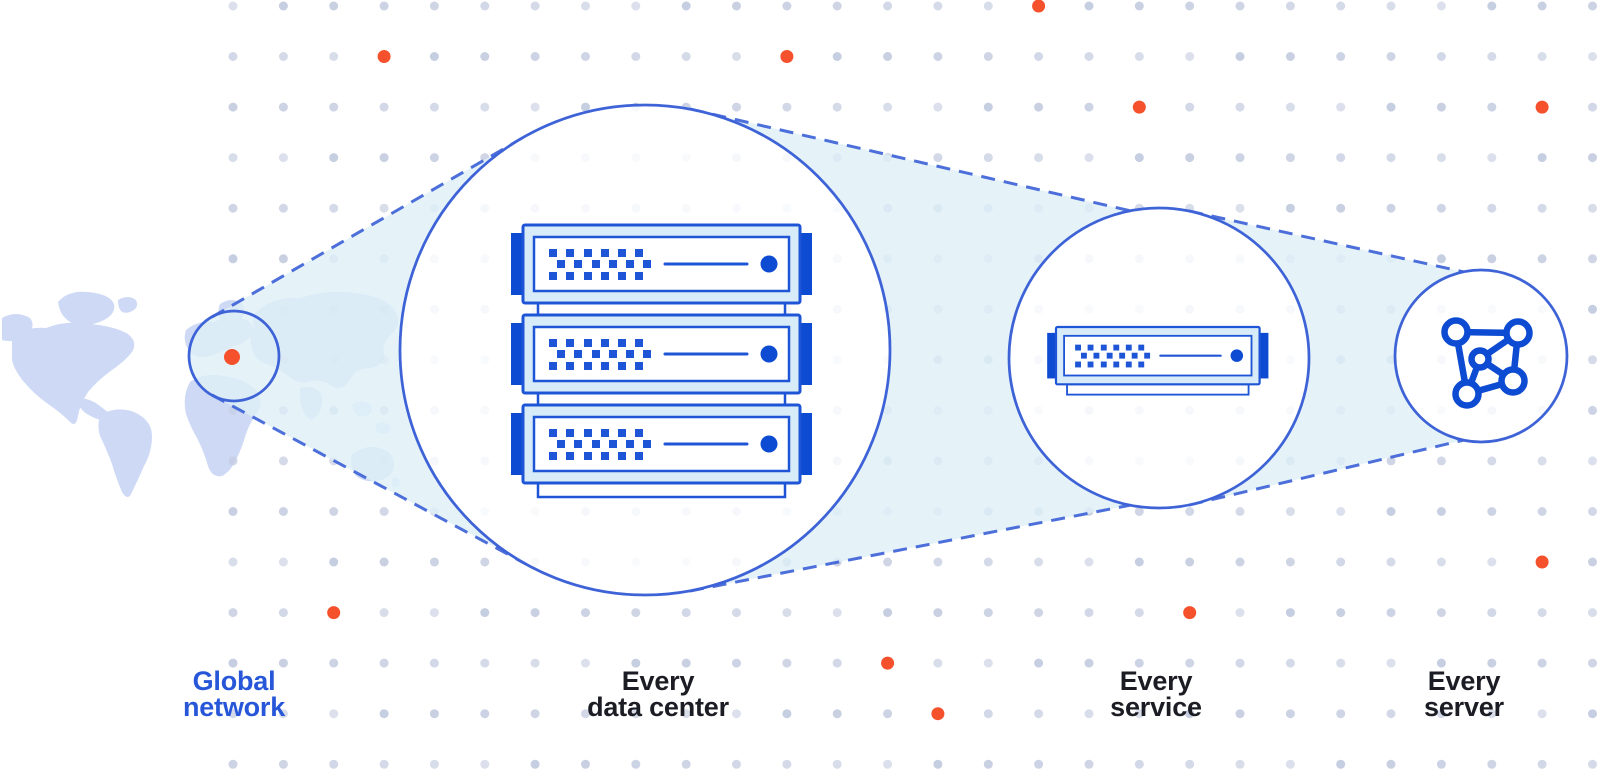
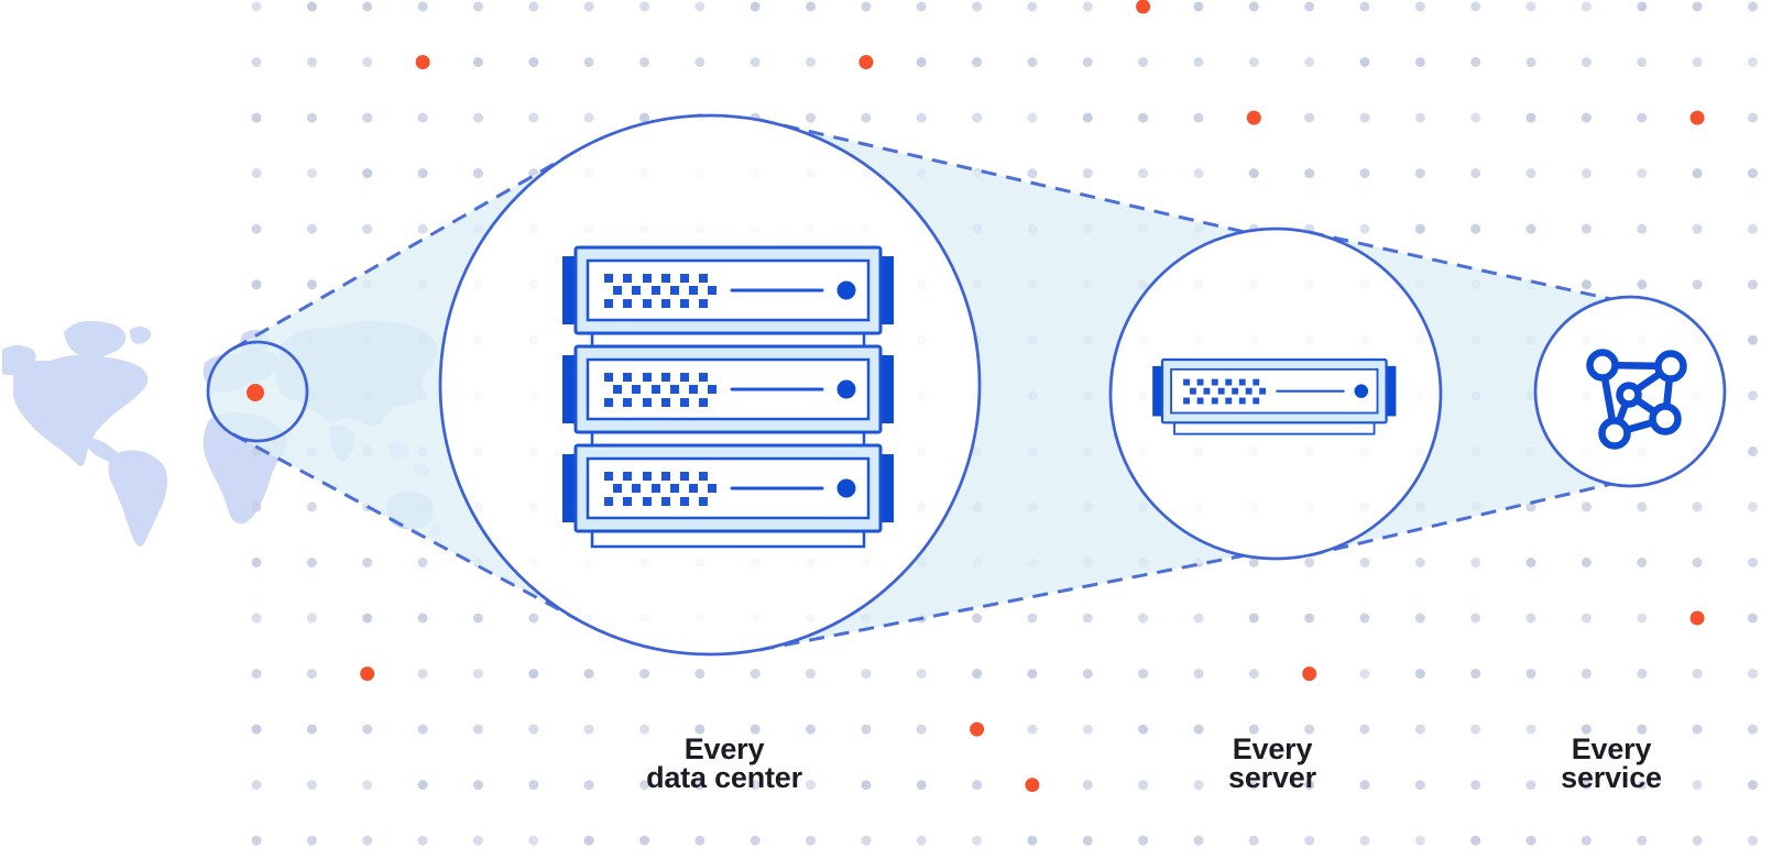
- Global
- network
  Every
  data center
  Every
- service
+ server
  Every
- server
+ service
